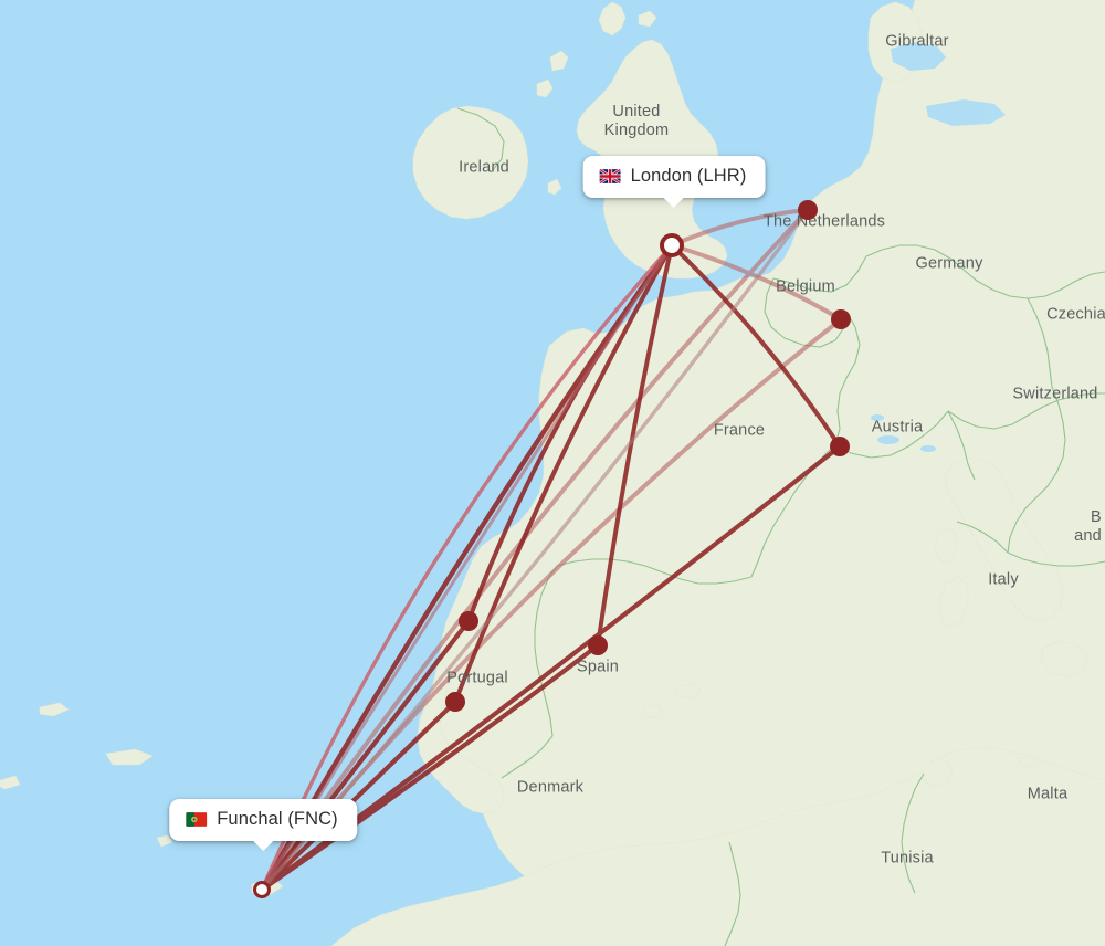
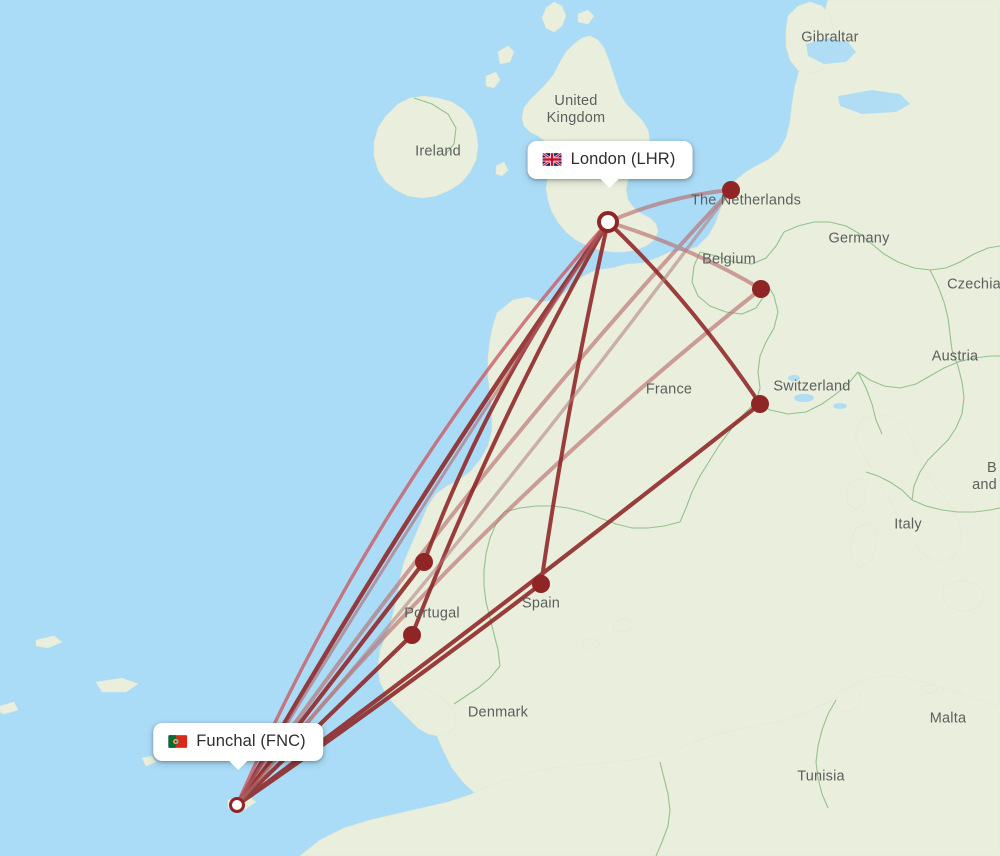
  Gibraltar
  United
  Kingdom
  Ireland
  The Netherlands
  Germany
  Belgium
  Czechia
- Switzerland
+ Austria
  France
- Austria
+ Switzerland
  B
  and
  Italy
  Portugal
  Spain
  Denmark
  Malta
  Tunisia
  London (LHR)
  Funchal (FNC)
